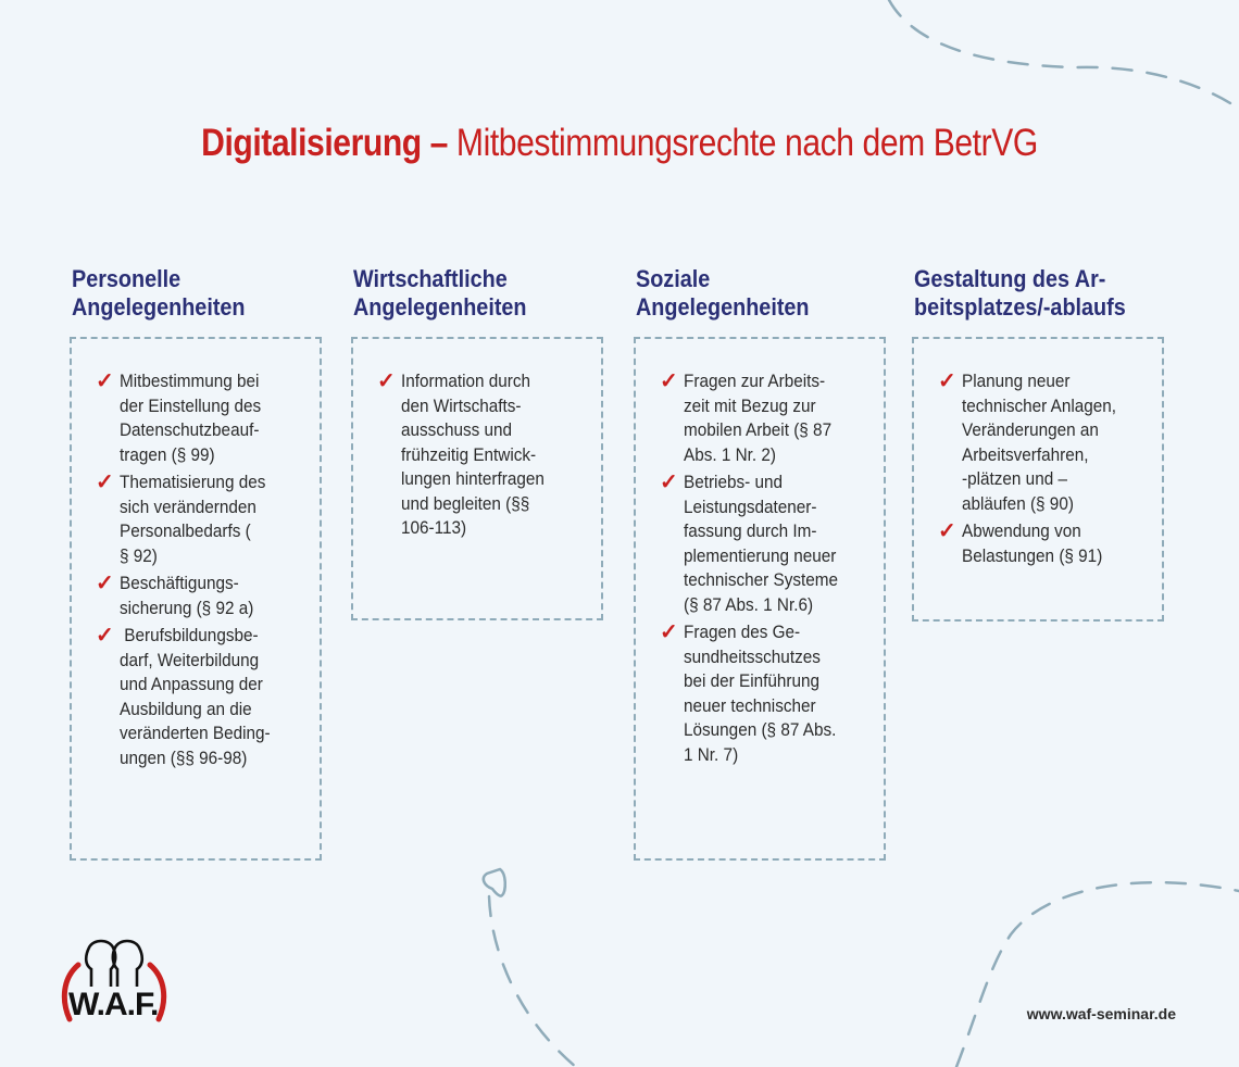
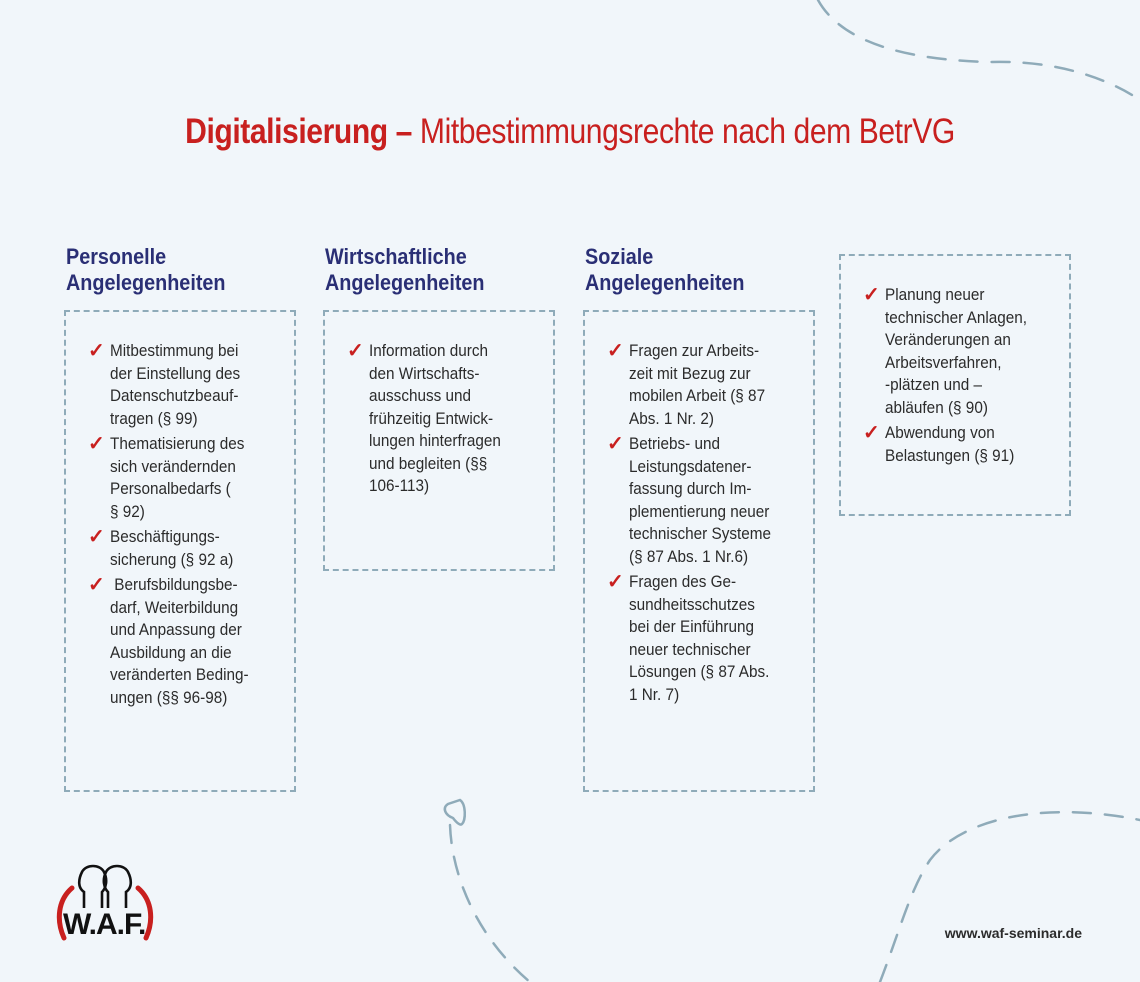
  Digitalisierung – Mitbestimmungsrechte nach dem BetrVG
  Personelle
  Angelegenheiten
  ✓
  Mitbestimmung bei
  der Einstellung des
  Datenschutzbeauf-
  tragen (§ 99)
  ✓
  Thematisierung des
  sich verändernden
  Personalbedarfs (
  § 92)
  ✓
  Beschäftigungs-
  sicherung (§ 92 a)
  ✓
  Berufsbildungsbe-
  darf, Weiterbildung
  und Anpassung der
  Ausbildung an die
  veränderten Beding-
  ungen (§§ 96-98)
  Wirtschaftliche
  Angelegenheiten
  ✓
  Information durch
  den Wirtschafts-
  ausschuss und
  frühzeitig Entwick-
  lungen hinterfragen
  und begleiten (§§
  106-113)
  Soziale
  Angelegenheiten
  ✓
  Fragen zur Arbeits-
  zeit mit Bezug zur
  mobilen Arbeit (§ 87
  Abs. 1 Nr. 2)
  ✓
  Betriebs- und
  Leistungsdatener-
  fassung durch Im-
  plementierung neuer
  technischer Systeme
  (§ 87 Abs. 1 Nr.6)
  ✓
  Fragen des Ge-
  sundheitsschutzes
  bei der Einführung
  neuer technischer
  Lösungen (§ 87 Abs.
  1 Nr. 7)
- Gestaltung des Ar-
- beitsplatzes/-ablaufs
  ✓
  Planung neuer
  technischer Anlagen,
  Veränderungen an
  Arbeitsverfahren,
  -plätzen und –
  abläufen (§ 90)
  ✓
  Abwendung von
  Belastungen (§ 91)
  W.A.F.
  www.waf-seminar.de
